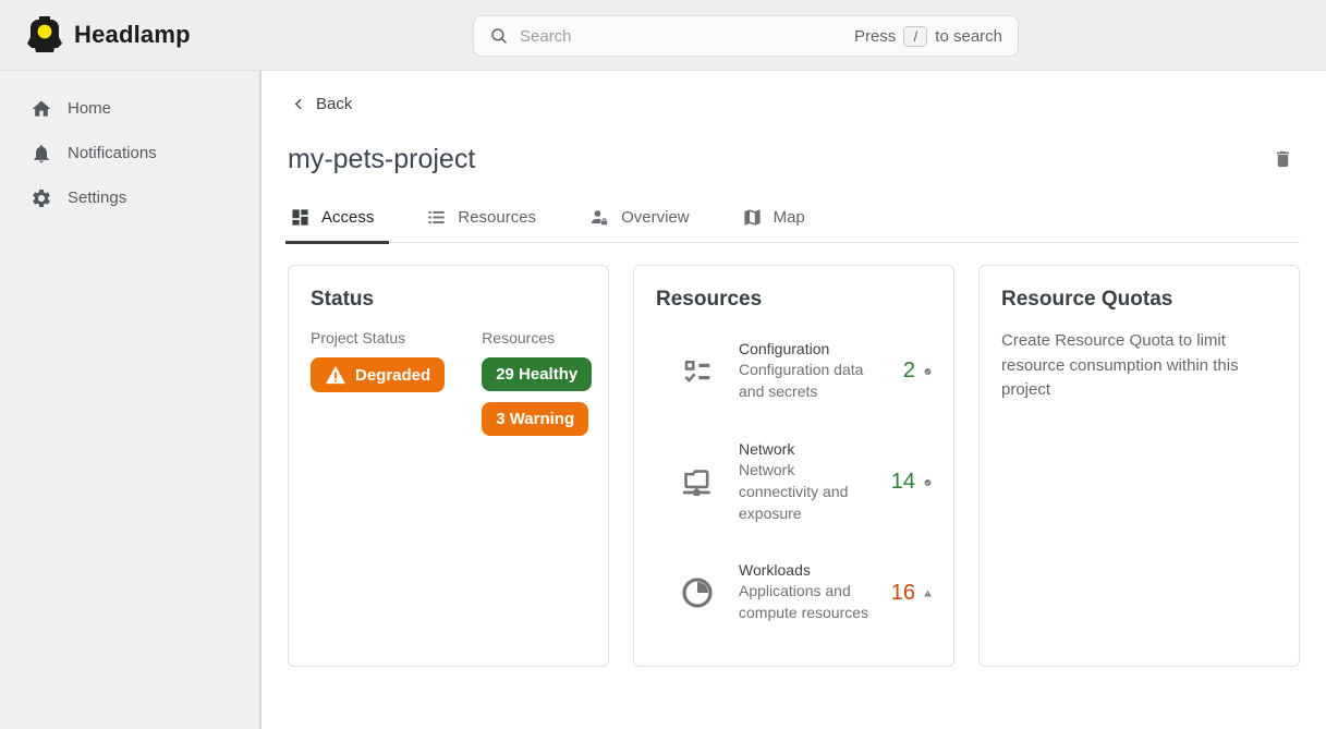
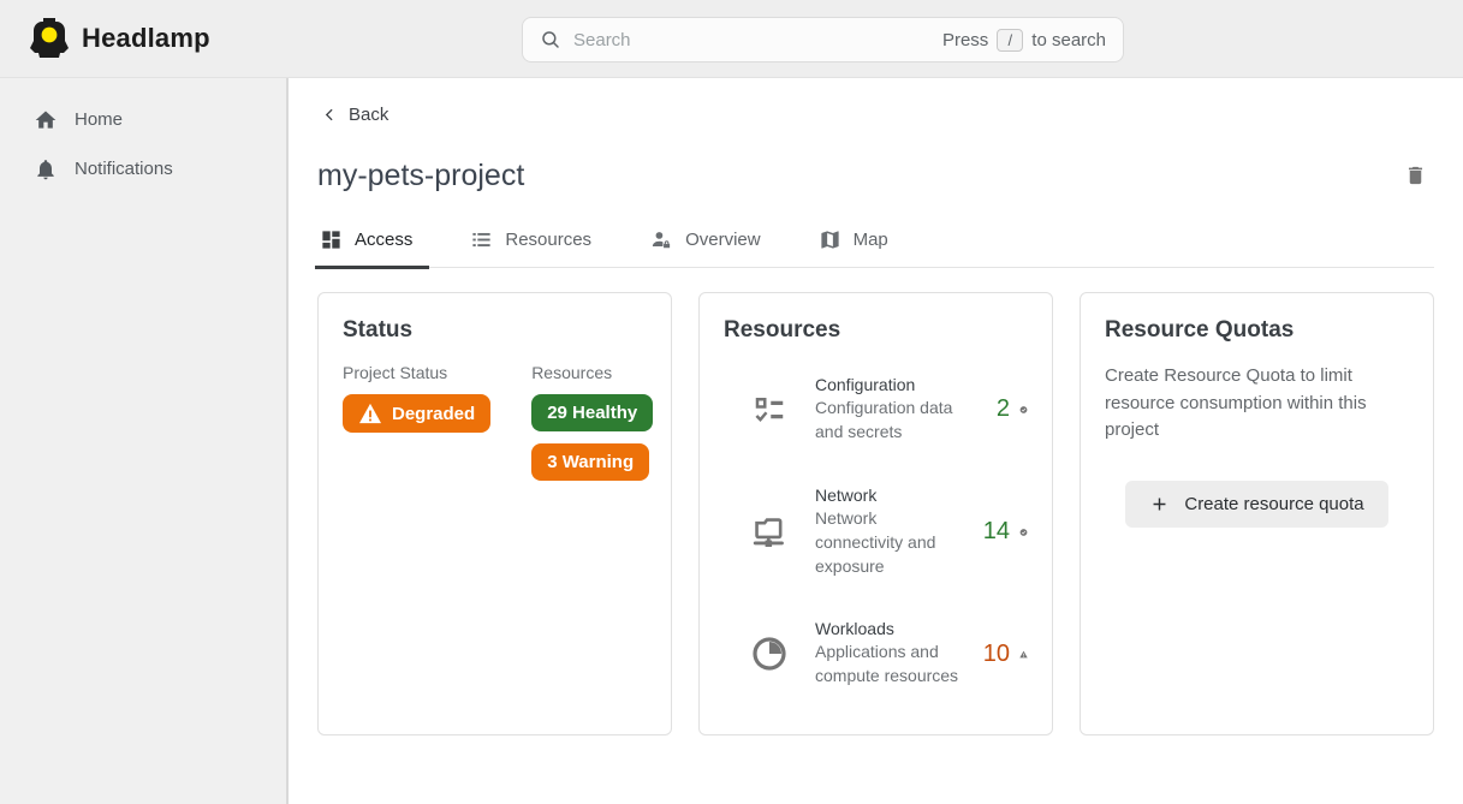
  Headlamp
  Search
  Press
  /
  to search
  Home
  Notifications
- Settings
  Back
  my-pets-project
  Access
  Resources
  Overview
  Map
  Status
  Project Status
  Degraded
  Resources
  29 Healthy
  3 Warning
  Resources
  Configuration
  Configuration data and secrets
  2
  Network
  Network connectivity and exposure
  14
  Workloads
  Applications and compute resources
- 16
+ 10
  Resource Quotas
  Create Resource Quota to limit resource consumption within this project
+ Create resource quota
